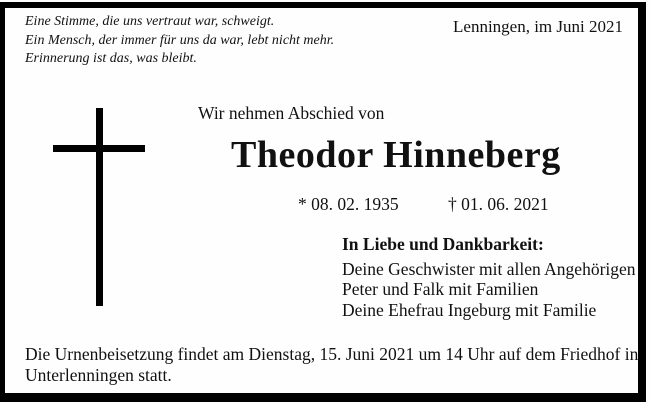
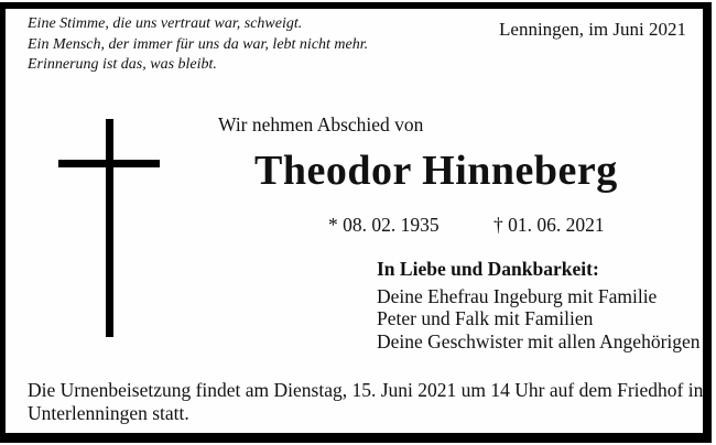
  Eine Stimme, die uns vertraut war, schweigt.
  Ein Mensch, der immer für uns da war, lebt nicht mehr.
  Erinnerung ist das, was bleibt.
  Lenningen, im Juni 2021
  Wir nehmen Abschied von
  Theodor Hinneberg
  * 08. 02. 1935
  † 01. 06. 2021
  In Liebe und Dankbarkeit:
- Deine Geschwister mit allen Angehörigen
+ Deine Ehefrau Ingeburg mit Familie
  Peter und Falk mit Familien
- Deine Ehefrau Ingeburg mit Familie
+ Deine Geschwister mit allen Angehörigen
  Die Urnenbeisetzung findet am Dienstag, 15. Juni 2021 um 14 Uhr auf dem Friedhof in
  Unterlenningen statt.
